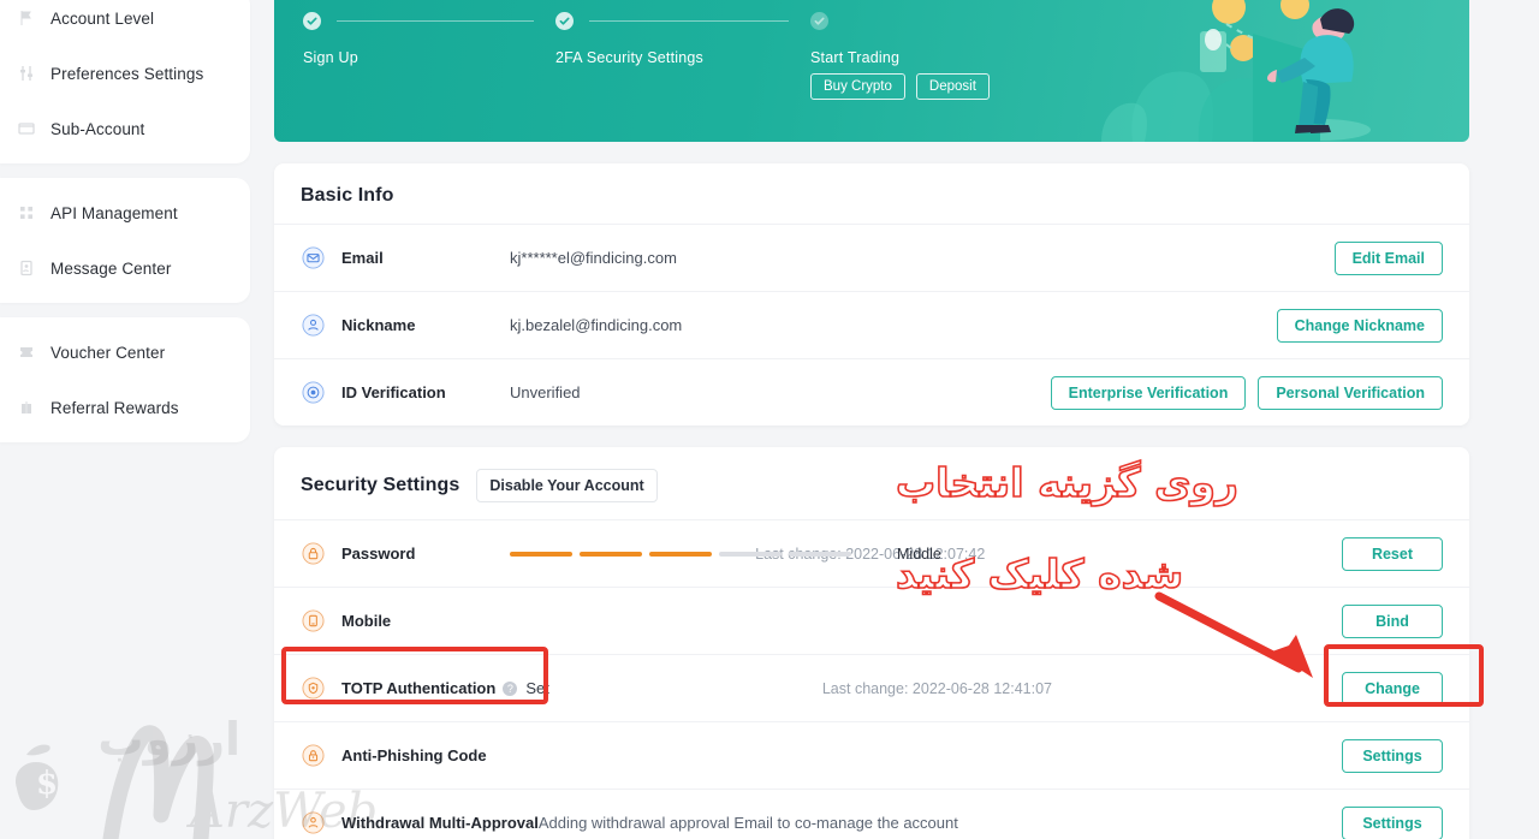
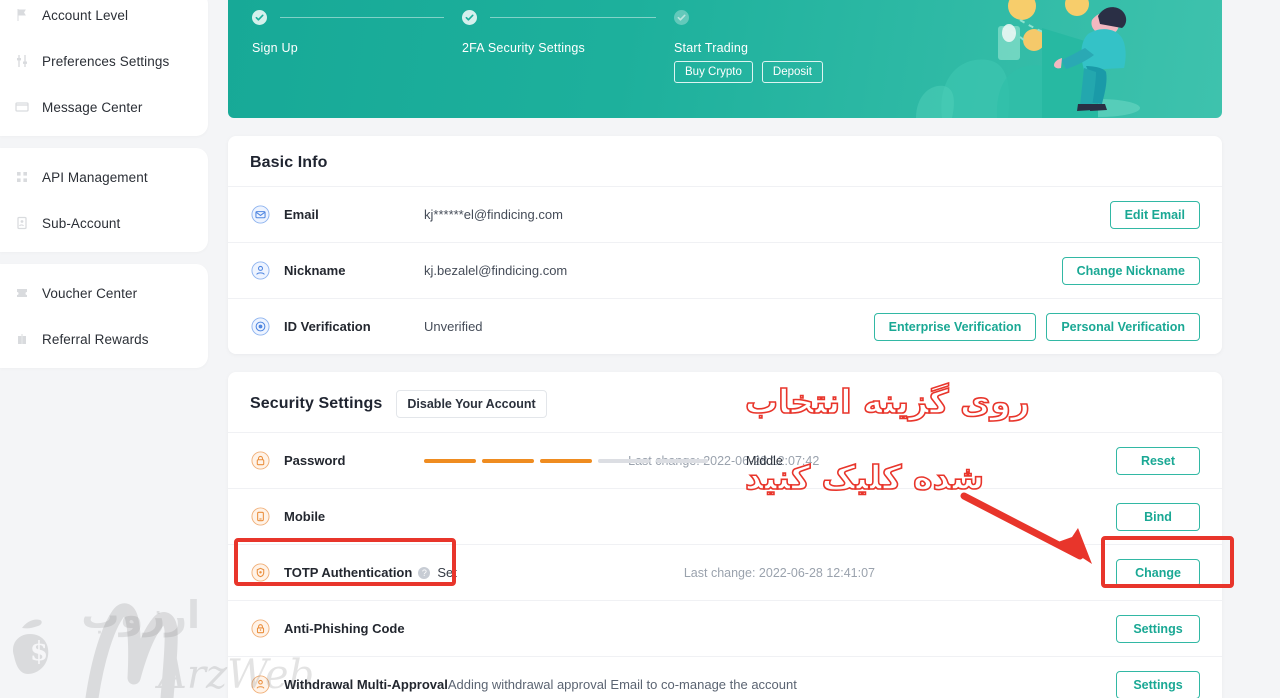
  Account Level
  Preferences Settings
- Sub-Account
+ Message Center
  API Management
- Message Center
+ Sub-Account
  Voucher Center
  Referral Rewards
  Sign Up
  2FA Security Settings
  Start Trading
  Buy Crypto
  Deposit
  Basic Info
  Email
  kj******el@findicing.com
  Edit Email
  Nickname
  kj.bezalel@findicing.com
  Change Nickname
  ID Verification
  Unverified
  Enterprise Verification
  Personal Verification
  Security Settings
  Disable Your Account
  Password
  Middle
  Reset
  Mobile
  Bind
  TOTP Authentication
  ?
  Set
  Last change: 2022-06-28 12:41:07
  Change
  Anti-Phishing Code
  Settings
  Withdrawal Multi-Approval
  Adding withdrawal approval Email to co-manage the account
  Settings
  روی گزینه انتخاب
  شده کلیک کنید
  $
  ArzWeb
  رزوب
